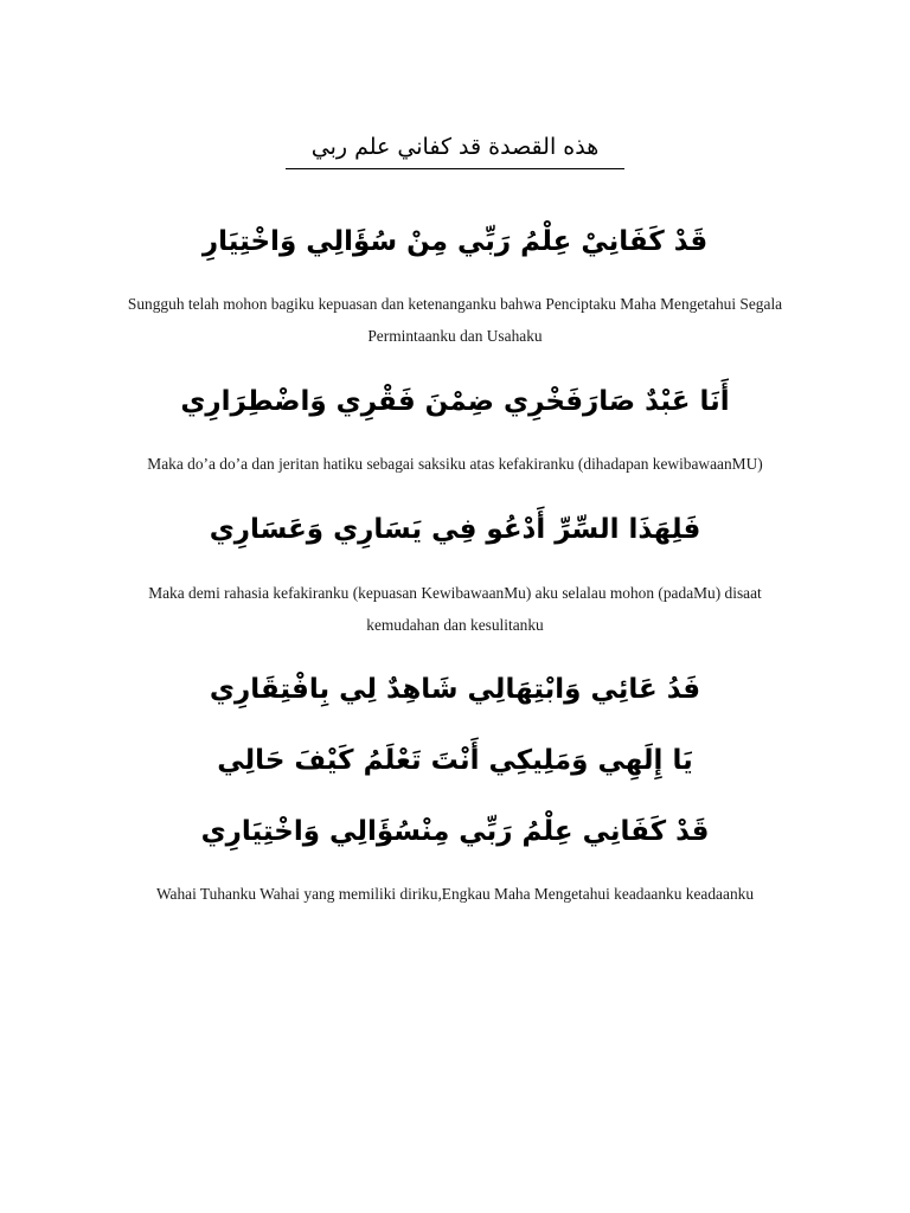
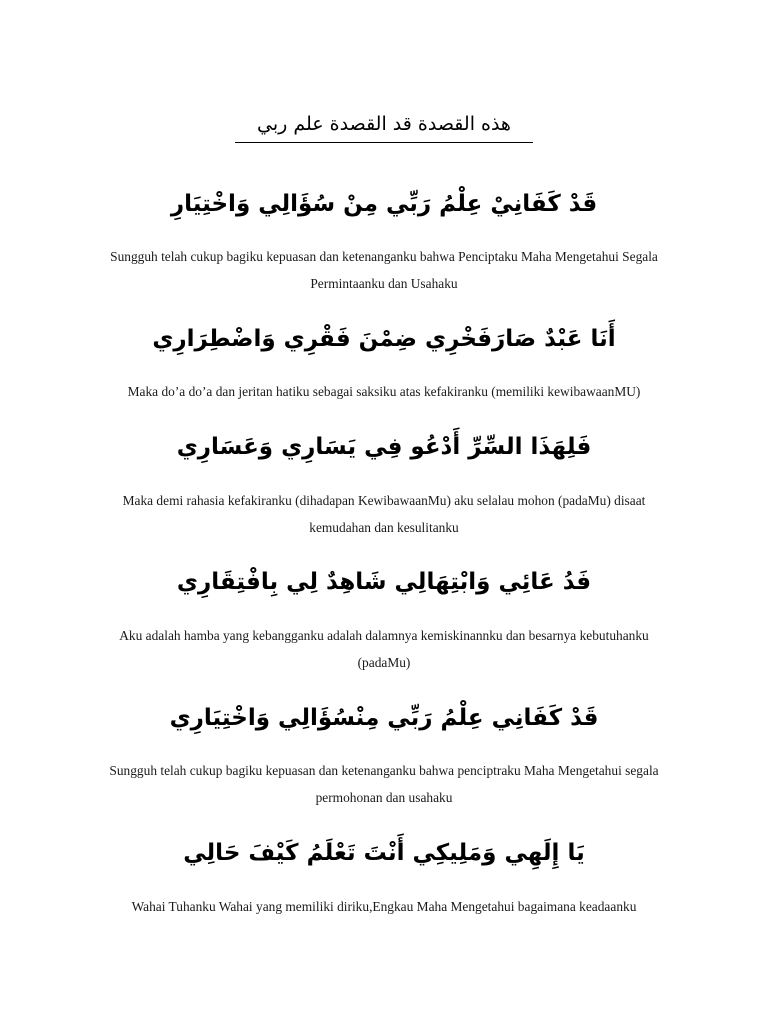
- هذه القصدة قد كفاني علم ربي
+ هذه القصدة قد القصدة علم ربي
  قَدْ كَفَانِيْ عِلْمُ رَبِّي مِنْ سُؤَالِي وَاخْتِيَارِ
- Sungguh telah mohon bagiku kepuasan dan ketenanganku bahwa Penciptaku Maha Mengetahui Segala Permintaanku dan Usahaku
+ Sungguh telah cukup bagiku kepuasan dan ketenanganku bahwa Penciptaku Maha Mengetahui Segala Permintaanku dan Usahaku
  أَنَا عَبْدٌ صَارَفَخْرِي ضِمْنَ فَقْرِي وَاضْطِرَارِي
- Maka do’a do’a dan jeritan hatiku sebagai saksiku atas kefakiranku (dihadapan kewibawaanMU)
+ Maka do’a do’a dan jeritan hatiku sebagai saksiku atas kefakiranku (memiliki kewibawaanMU)
  فَلِهَذَا السِّرِّ أَدْعُو فِي يَسَارِي وَعَسَارِي
- Maka demi rahasia kefakiranku (kepuasan KewibawaanMu) aku selalau mohon (padaMu) disaat kemudahan dan kesulitanku
+ Maka demi rahasia kefakiranku (dihadapan KewibawaanMu) aku selalau mohon (padaMu) disaat kemudahan dan kesulitanku
  فَدُ عَائِي وَابْتِهَالِي شَاهِدٌ لِي بِافْتِقَارِي
+ Aku adalah hamba yang kebangganku adalah dalamnya kemiskinannku dan besarnya kebutuhanku (padaMu)
- يَا إِلَهِي وَمَلِيكِي أَنْتَ تَعْلَمُ كَيْفَ حَالِي
+ قَدْ كَفَانِي عِلْمُ رَبِّي مِنْسُؤَالِي وَاخْتِيَارِي
+ Sungguh telah cukup bagiku kepuasan dan ketenanganku bahwa penciptraku Maha Mengetahui segala permohonan dan usahaku
- قَدْ كَفَانِي عِلْمُ رَبِّي مِنْسُؤَالِي وَاخْتِيَارِي
+ يَا إِلَهِي وَمَلِيكِي أَنْتَ تَعْلَمُ كَيْفَ حَالِي
- Wahai Tuhanku Wahai yang memiliki diriku,Engkau Maha Mengetahui keadaanku keadaanku
+ Wahai Tuhanku Wahai yang memiliki diriku,Engkau Maha Mengetahui bagaimana keadaanku
